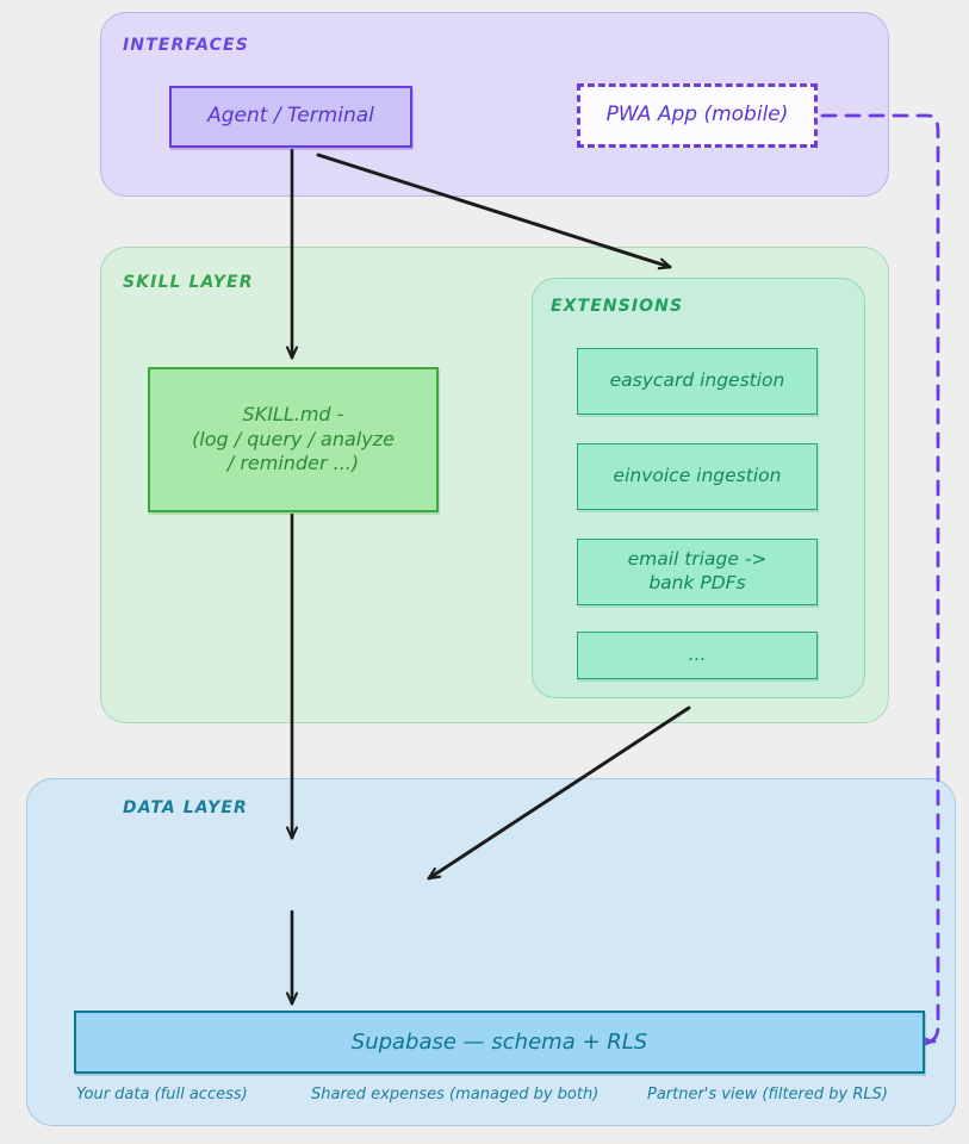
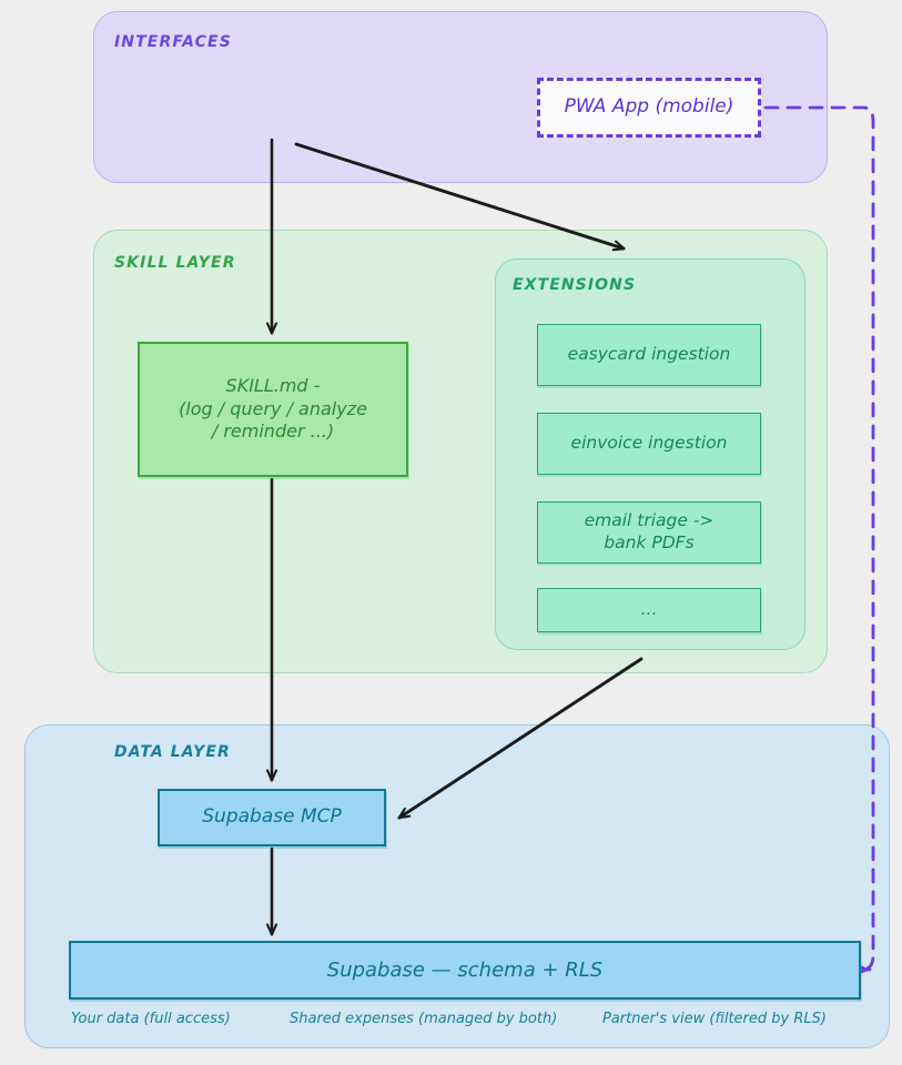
  INTERFACES
  SKILL LAYER
  EXTENSIONS
  DATA LAYER
- Agent / Terminal
  PWA App (mobile)
  SKILL.md -
  (log / query / analyze
  / reminder ...)
  easycard ingestion
  einvoice ingestion
  email triage ->
  bank PDFs
  ...
+ Supabase MCP
  Supabase — schema + RLS
  Your data (full access)
  Shared expenses (managed by both)
  Partner's view (filtered by RLS)
